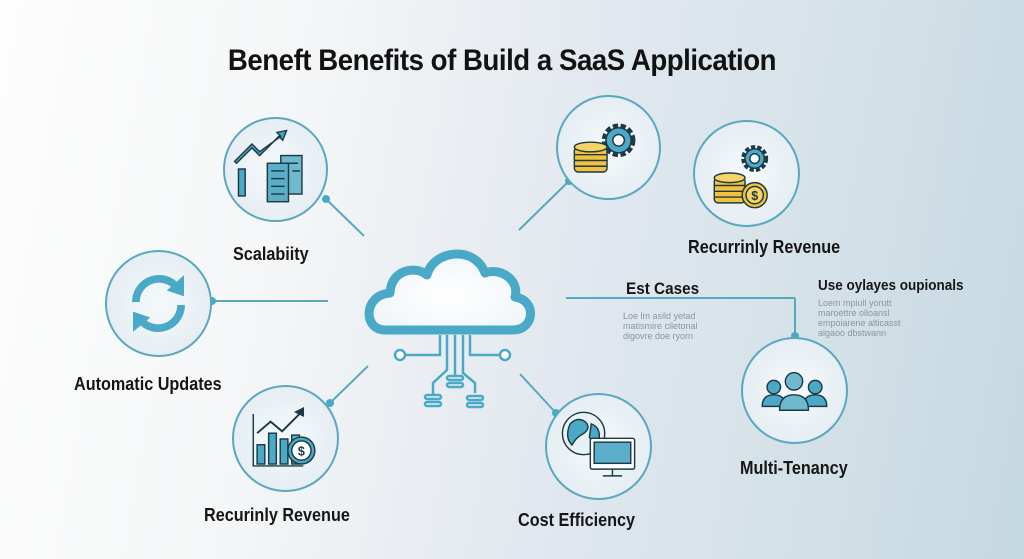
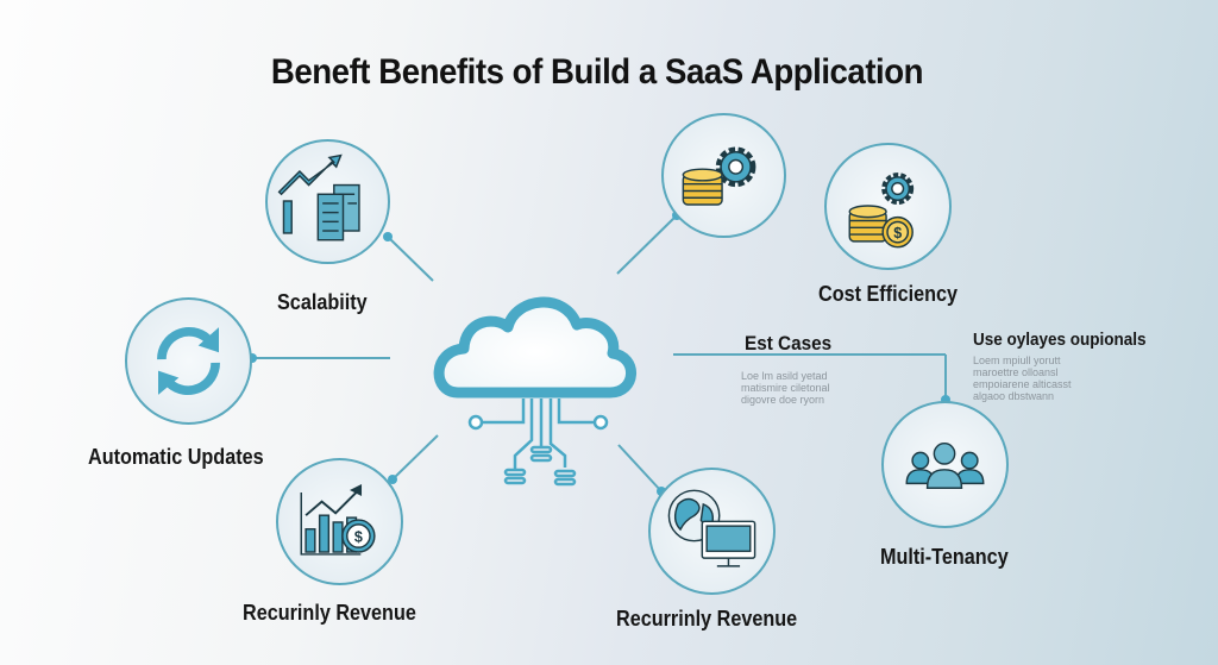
  Beneft Benefits of Build a SaaS Application
  Scalabiity
  $
- Recurrinly Revenue
+ Cost Efficiency
  Automatic Updates
  $
  Recurinly Revenue
- Cost Efficiency
+ Recurrinly Revenue
  Multi-Tenancy
  Est Cases
  Loe lm asild yetad
  matismire ciletonal
  digovre doe ryorn
  Use oylayes oupionals
  Loem mpiull yorutt
  maroettre olloansl
  empoiarene alticasst
  algaoo dbstwann
